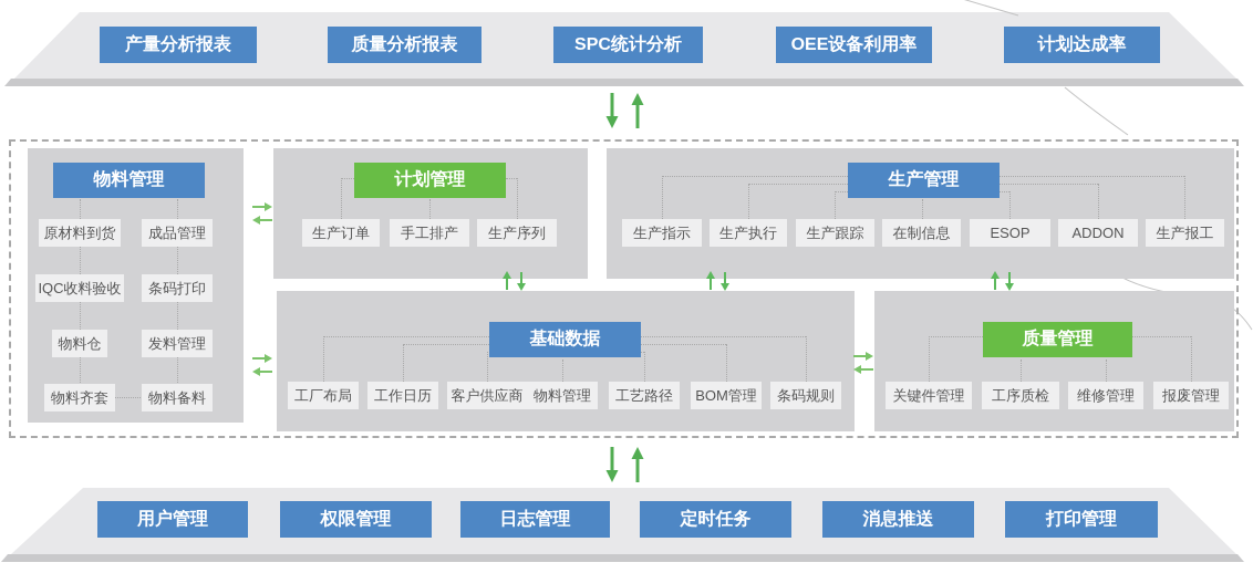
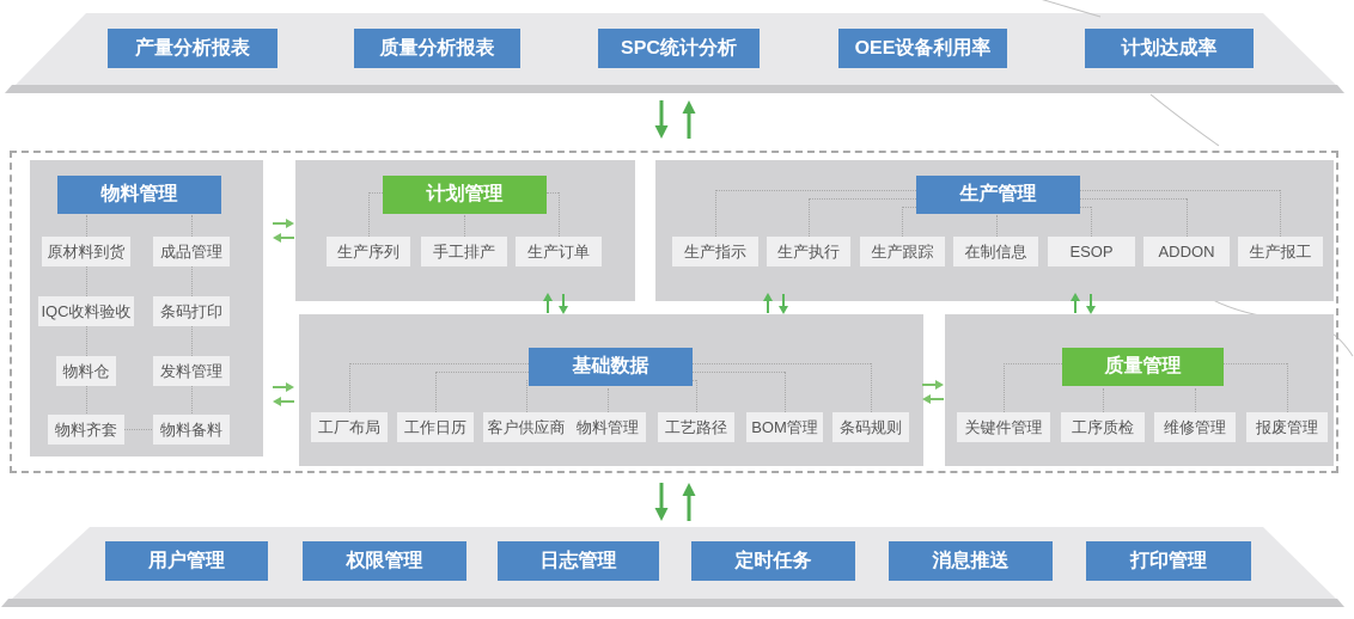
  产量分析报表
  质量分析报表
  SPC统计分析
  OEE设备利用率
  计划达成率
  物料管理
  计划管理
  生产管理
  基础数据
  质量管理
  原材料到货
  成品管理
  IQC收料验收
  条码打印
  物料仓
  发料管理
  物料齐套
  物料备料
- 生产订单
+ 生产序列
  手工排产
- 生产序列
+ 生产订单
  生产指示
  生产执行
  生产跟踪
  在制信息
  ESOP
  ADDON
  生产报工
  工厂布局
  工作日历
  客户供应商
  物料管理
  工艺路径
  BOM管理
  条码规则
  关键件管理
  工序质检
  维修管理
  报废管理
  用户管理
  权限管理
  日志管理
  定时任务
  消息推送
  打印管理
